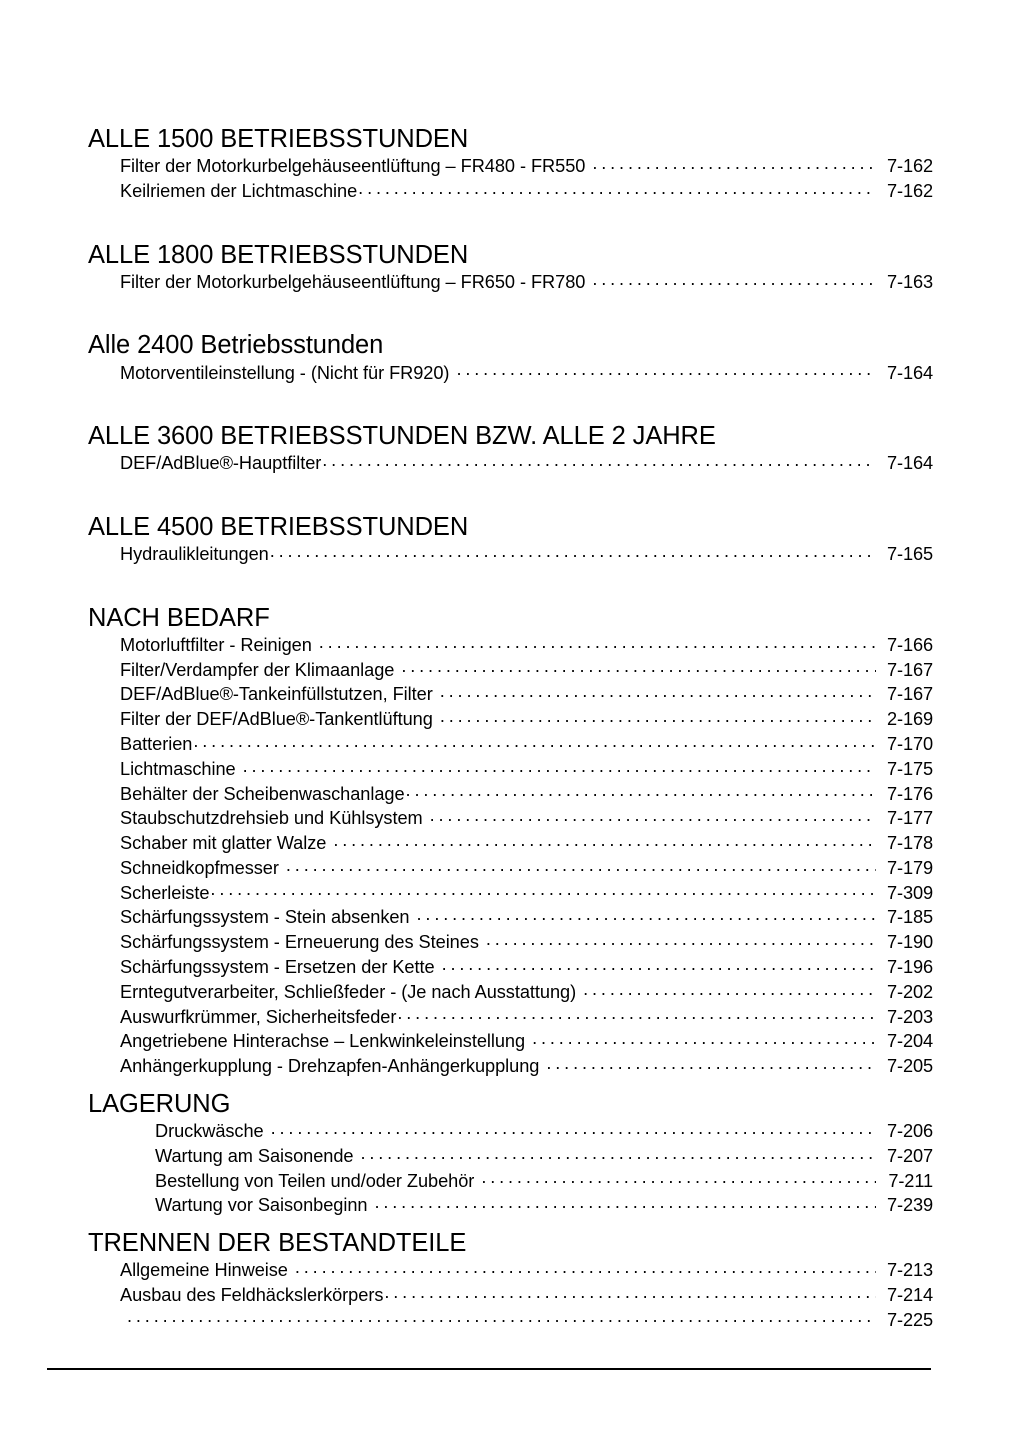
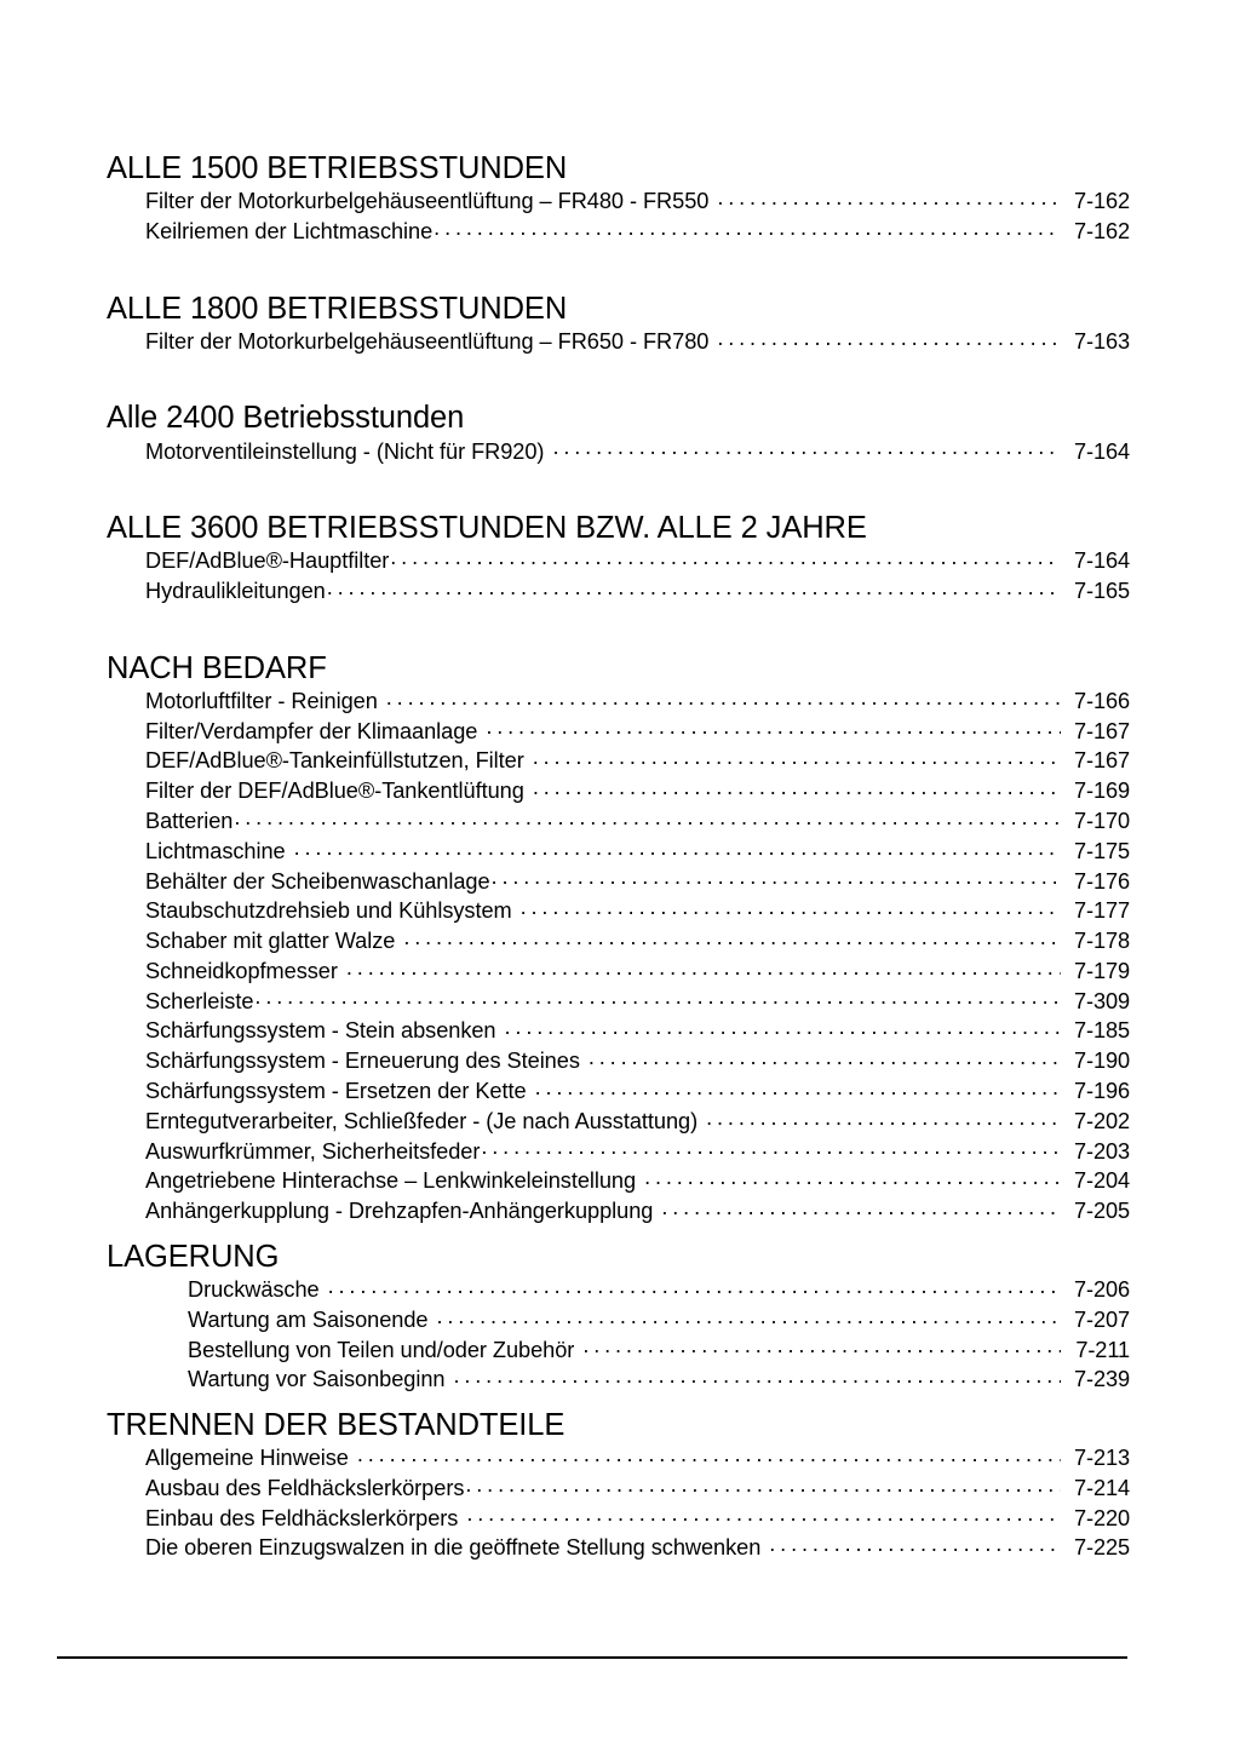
  ALLE 1500 BETRIEBSSTUNDEN
  Filter der Motorkurbelgehäuseentlüftung – FR480 - FR550
  7-162
  Keilriemen der Lichtmaschine
  7-162
  ALLE 1800 BETRIEBSSTUNDEN
  Filter der Motorkurbelgehäuseentlüftung – FR650 - FR780
  7-163
  Alle 2400 Betriebsstunden
  Motorventileinstellung - (Nicht für FR920)
  7-164
  ALLE 3600 BETRIEBSSTUNDEN BZW. ALLE 2 JAHRE
  DEF/AdBlue®-Hauptfilter
  7-164
- ALLE 4500 BETRIEBSSTUNDEN
  Hydraulikleitungen
  7-165
  NACH BEDARF
  Motorluftfilter - Reinigen
  7-166
  Filter/Verdampfer der Klimaanlage
  7-167
  DEF/AdBlue®-Tankeinfüllstutzen, Filter
  7-167
  Filter der DEF/AdBlue®-Tankentlüftung
- 2-169
+ 7-169
  Batterien
  7-170
  Lichtmaschine
  7-175
  Behälter der Scheibenwaschanlage
  7-176
  Staubschutzdrehsieb und Kühlsystem
  7-177
  Schaber mit glatter Walze
  7-178
  Schneidkopfmesser
  7-179
  Scherleiste
  7-309
  Schärfungssystem - Stein absenken
  7-185
  Schärfungssystem - Erneuerung des Steines
  7-190
  Schärfungssystem - Ersetzen der Kette
  7-196
  Erntegutverarbeiter, Schließfeder - (Je nach Ausstattung)
  7-202
  Auswurfkrümmer, Sicherheitsfeder
  7-203
  Angetriebene Hinterachse – Lenkwinkeleinstellung
  7-204
  Anhängerkupplung - Drehzapfen-Anhängerkupplung
  7-205
  LAGERUNG
  Druckwäsche
  7-206
  Wartung am Saisonende
  7-207
  Bestellung von Teilen und/oder Zubehör
  7-211
  Wartung vor Saisonbeginn
  7-239
  TRENNEN DER BESTANDTEILE
  Allgemeine Hinweise
  7-213
  Ausbau des Feldhäckslerkörpers
  7-214
+ Einbau des Feldhäckslerkörpers
+ 7-220
+ Die oberen Einzugswalzen in die geöffnete Stellung schwenken
  7-225
